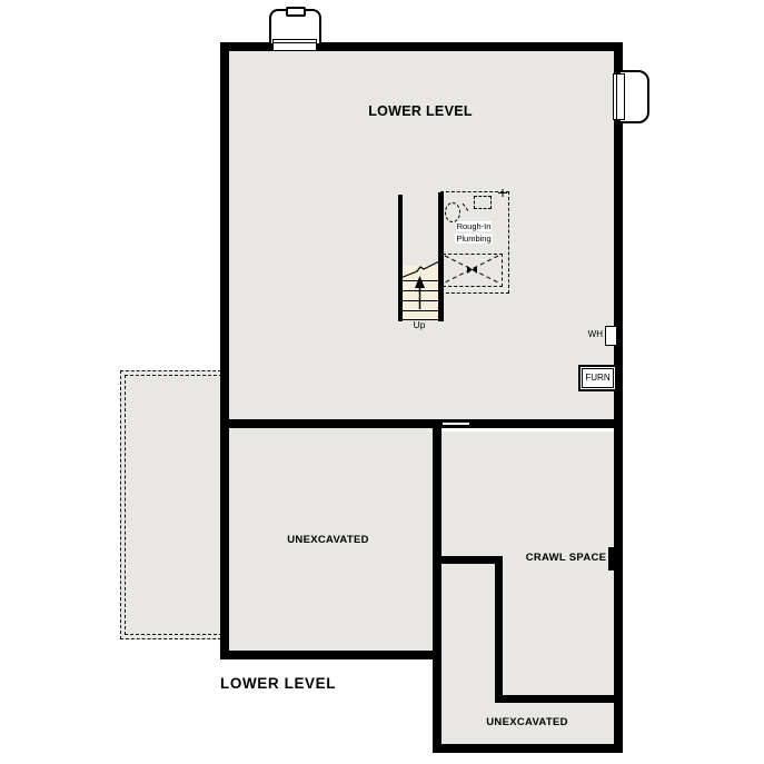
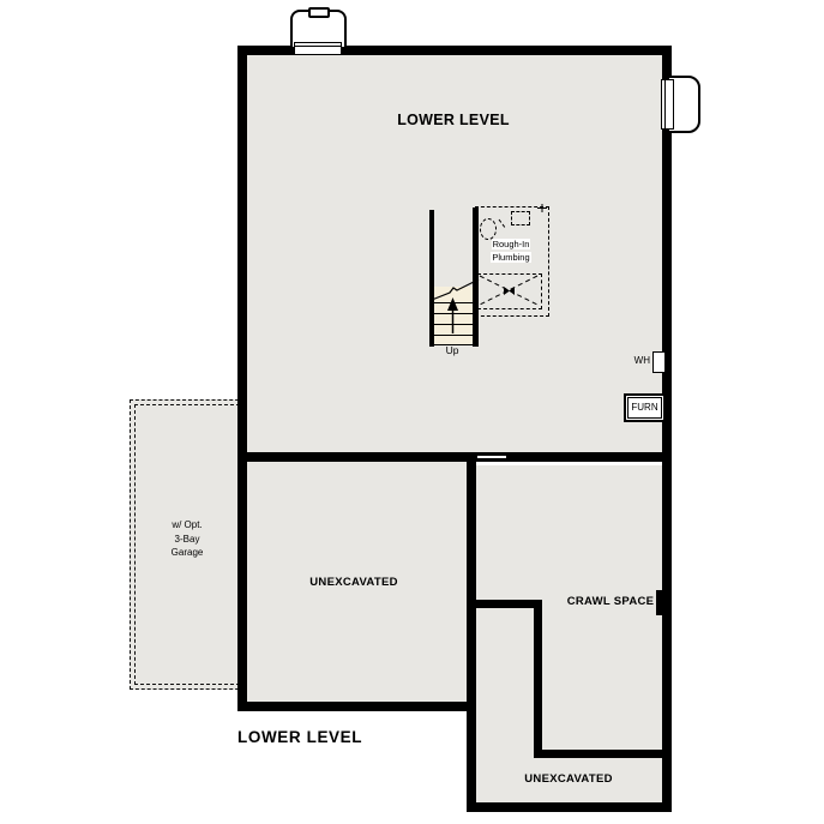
  FURN
  LOWER LEVEL
  Rough-In
  Plumbing
  Up
  WH
+ w/ Opt.
+ 3-Bay
+ Garage
  UNEXCAVATED
  CRAWL SPACE
  UNEXCAVATED
  LOWER LEVEL
